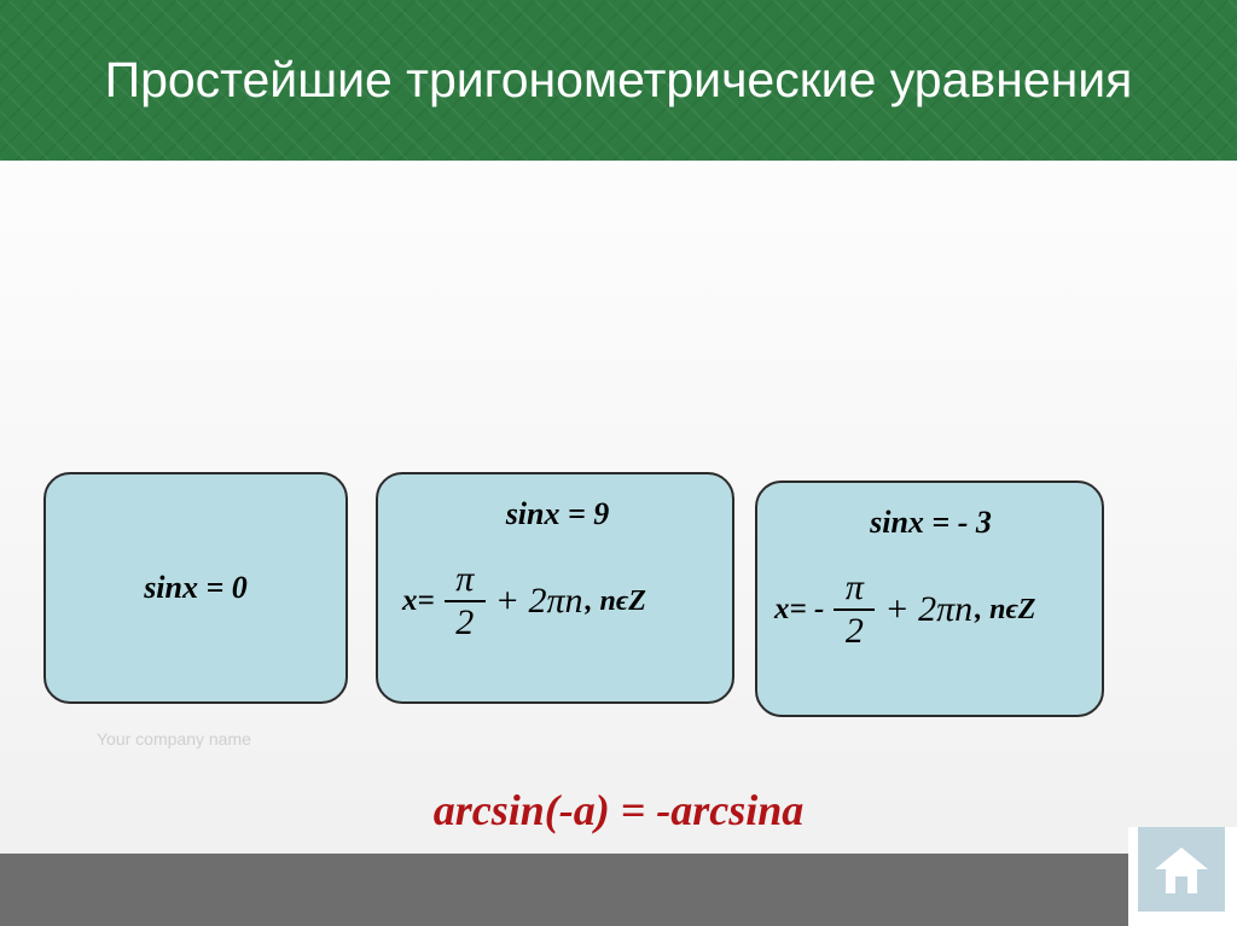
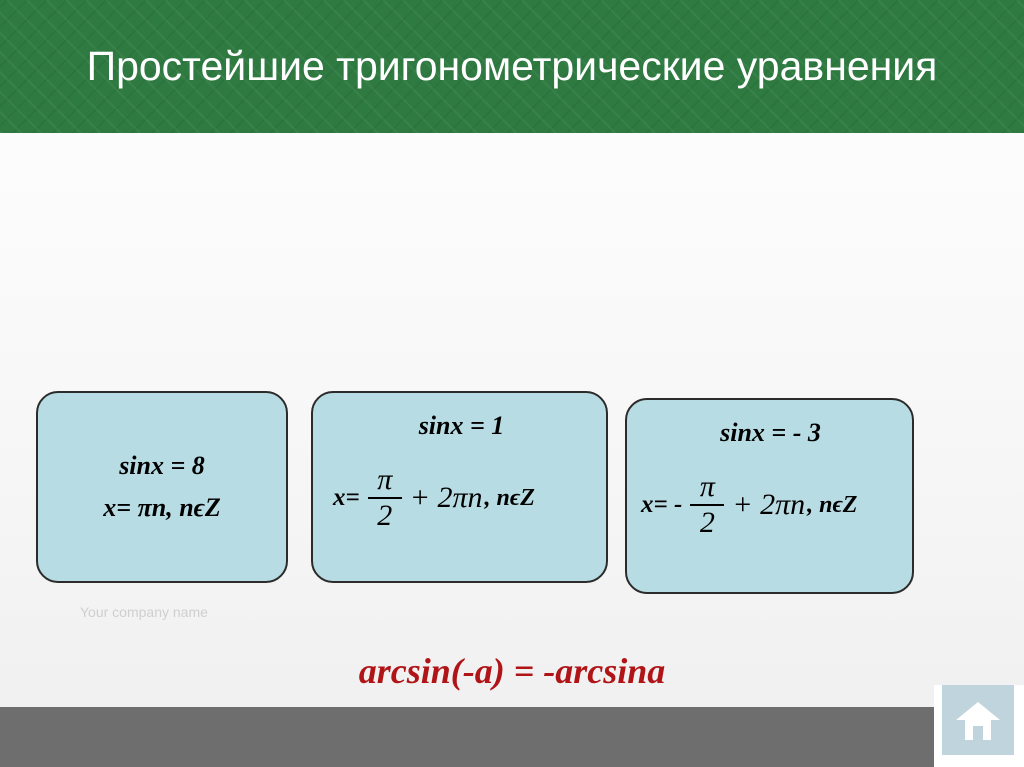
  Простейшие тригонометрические уравнения
- sinx = 0
+ sinx = 8
+ x= πn, nϵZ
- sinx = 9
+ sinx = 1
  x=
  π
  2
  + 2πn
  , nϵZ
  sinx = - 3
  x= -
  π
  2
  + 2πn
  , nϵZ
  Your company name
  arcsin(-a) = -arcsina
